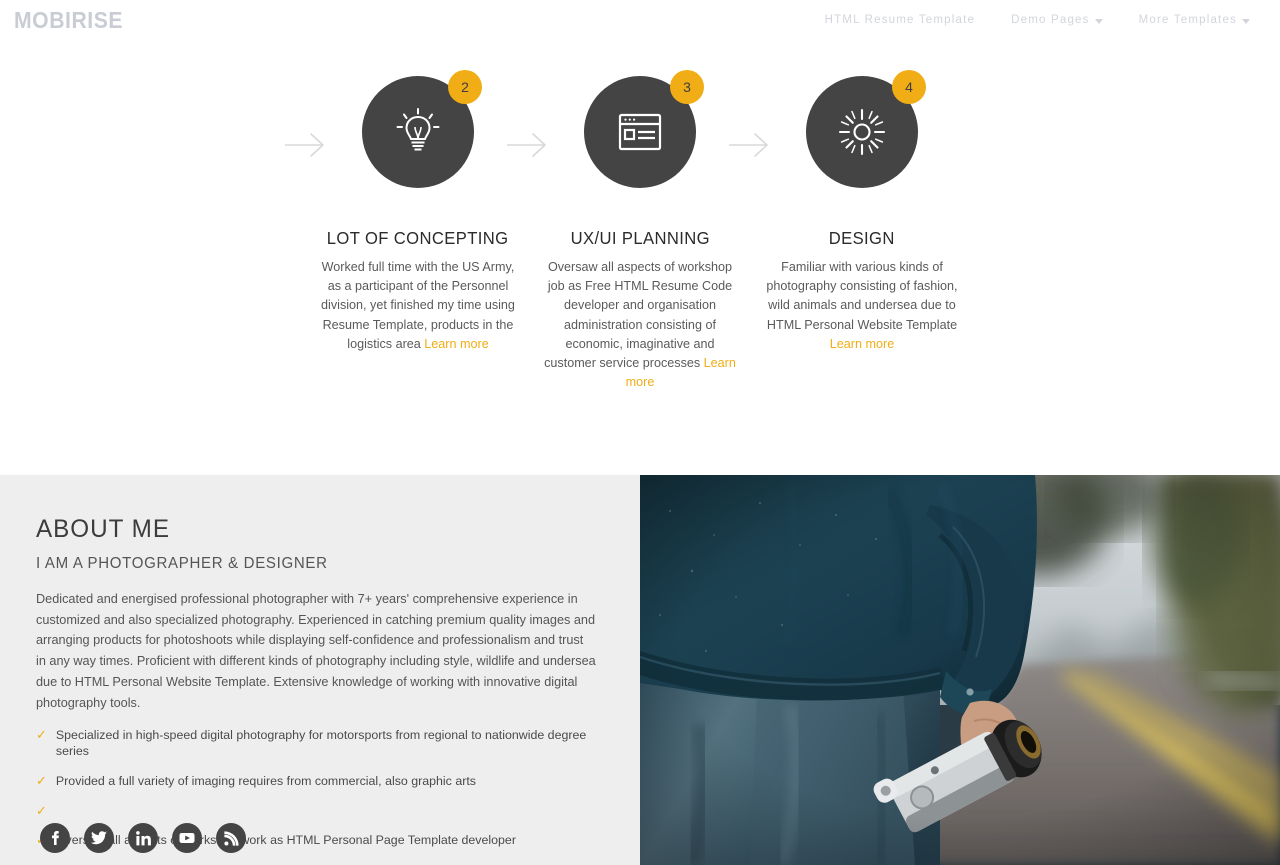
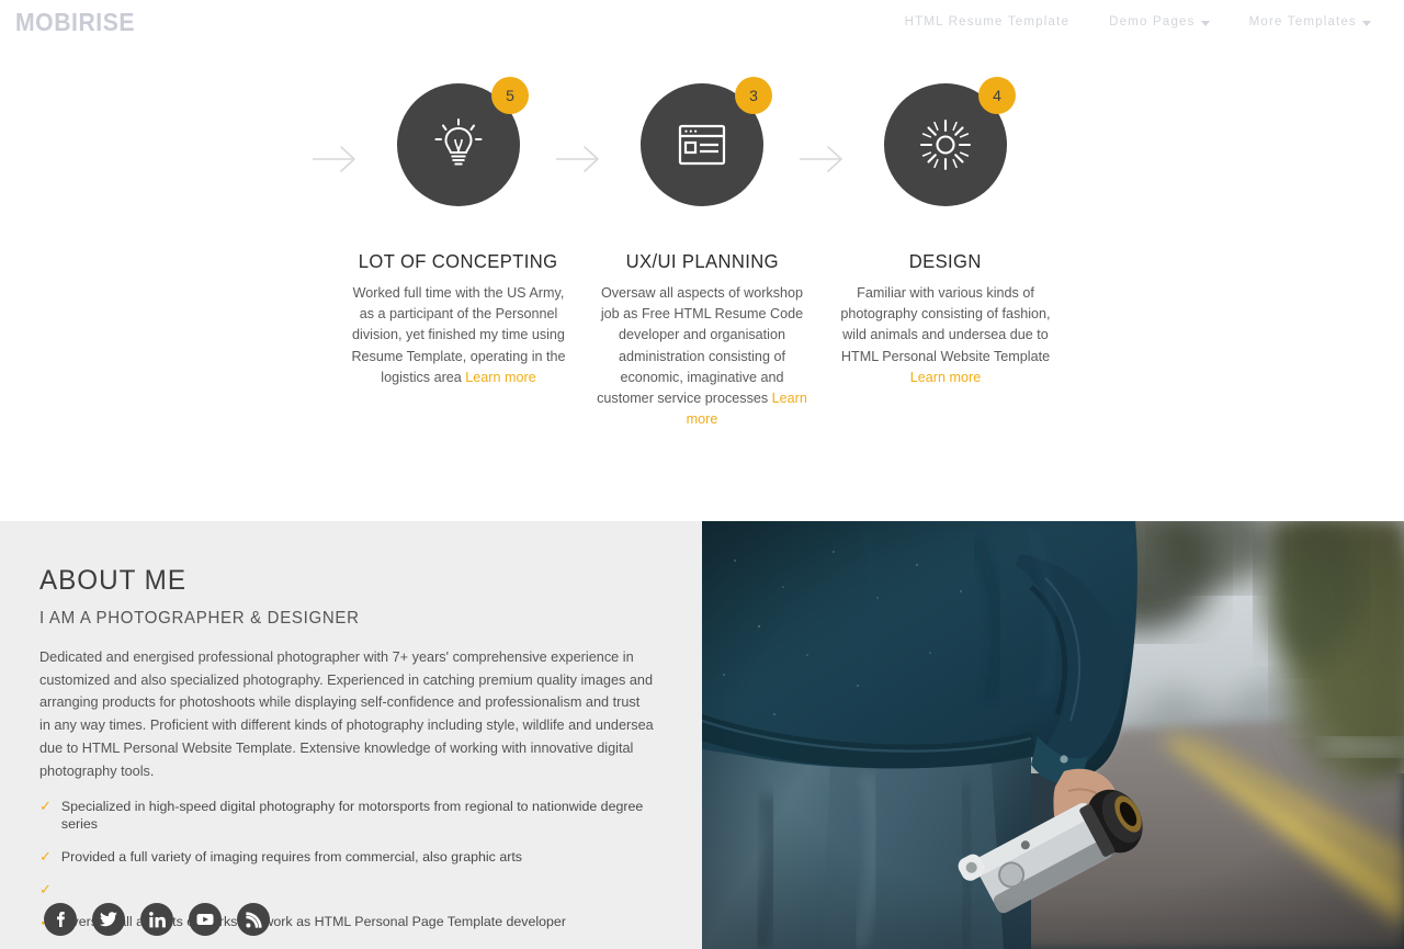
  MOBIRISE
  HTML Resume Template
  Demo Pages
  More Templates
- 2
+ 5
  LOT OF CONCEPTING
- Worked full time with the US Army, as a participant of the Personnel division, yet finished my time using Resume Template, products in the logistics area Learn more
+ Worked full time with the US Army, as a participant of the Personnel division, yet finished my time using Resume Template, operating in the logistics area Learn more
  3
  UX/UI PLANNING
  Oversaw all aspects of workshop job as Free HTML Resume Code developer and organisation administration consisting of economic, imaginative and customer service processes Learn more
  4
  DESIGN
  Familiar with various kinds of photography consisting of fashion, wild animals and undersea due to HTML Personal Website Template Learn more
  ABOUT ME
  I AM A PHOTOGRAPHER & DESIGNER
  Dedicated and energised professional photographer with 7+ years' comprehensive experience in customized and also specialized photography. Experienced in catching premium quality images and arranging products for photoshoots while displaying self-confidence and professionalism and trust in any way times. Proficient with different kinds of photography including style, wildlife and undersea due to HTML Personal Website Template. Extensive knowledge of working with innovative digital photography tools.
  ✓
  Specialized in high-speed digital photography for motorsports from regional to nationwide degree series
  ✓
  Provided a full variety of imaging requires from commercial, also graphic arts
  ✓
  erlltsrksork as HTML Personal Page Template developer
